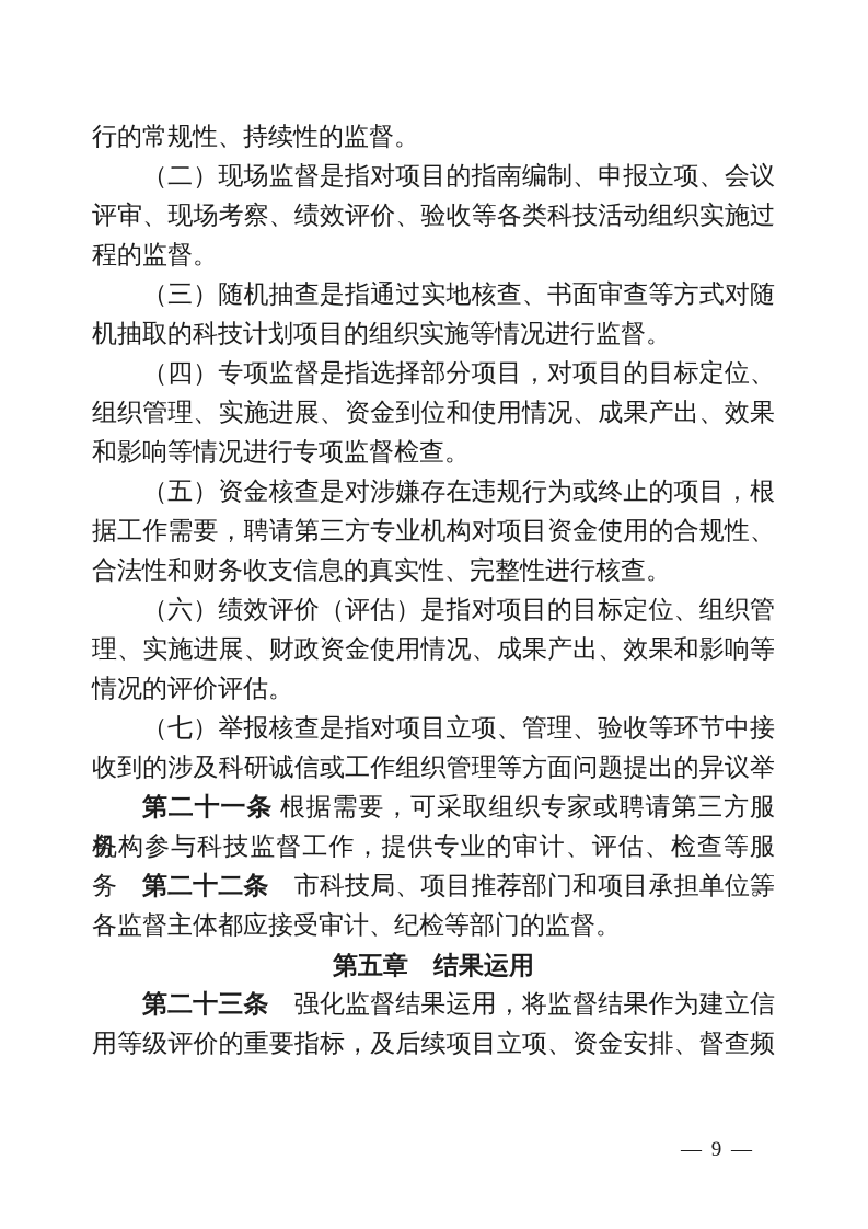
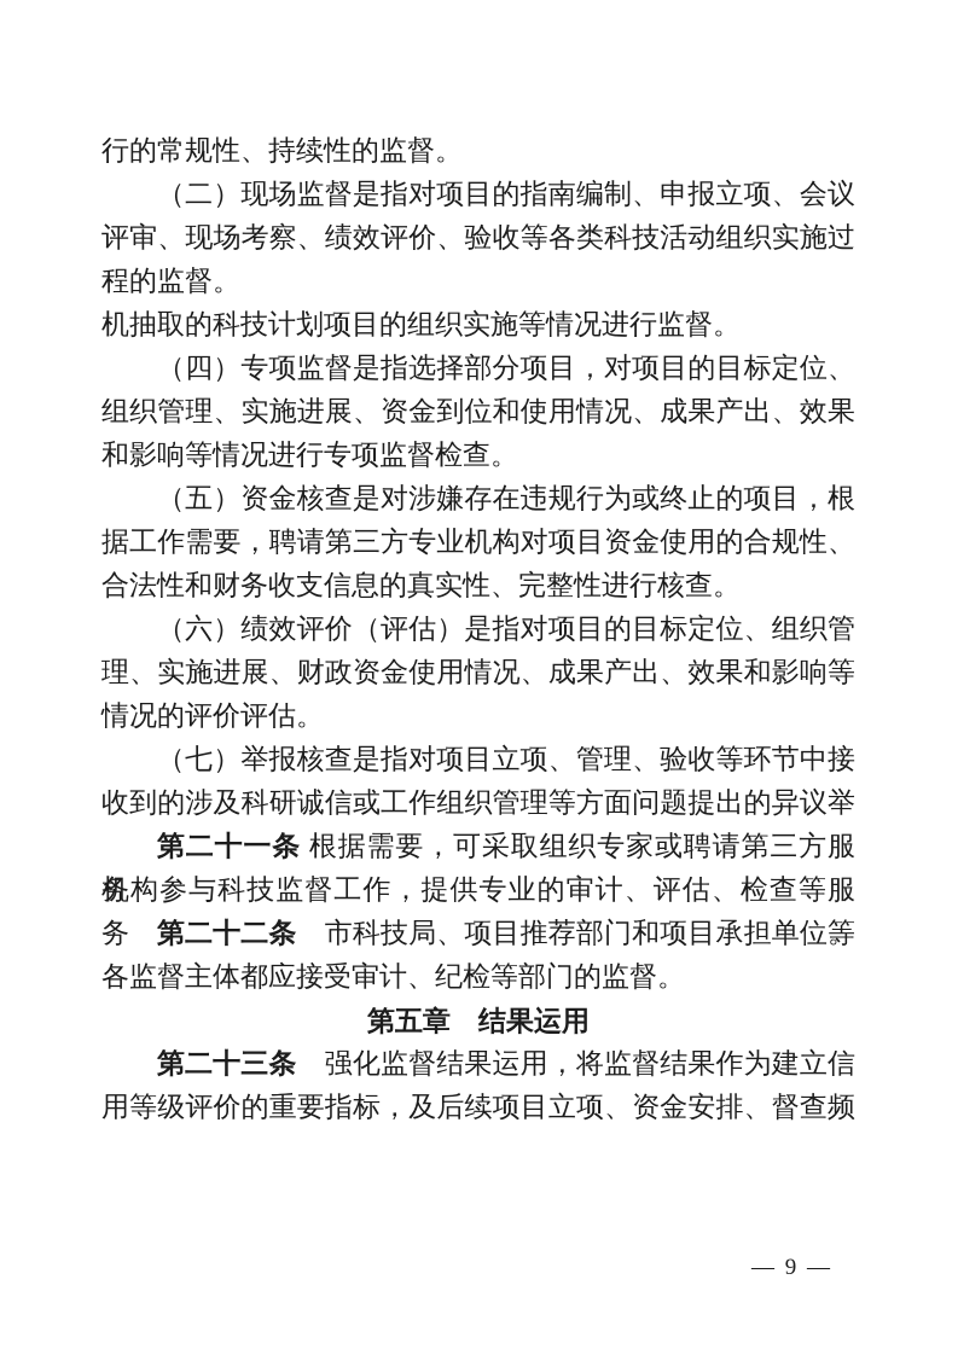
  行的常规性、持续性的监督。
  （二）现场监督是指对项目的指南编制、申报立项、会议
  评审、现场考察、绩效评价、验收等各类科技活动组织实施过
  程的监督。
- （三）随机抽查是指通过实地核查、书面审查等方式对随
  机抽取的科技计划项目的组织实施等情况进行监督。
  （四）专项监督是指选择部分项目，对项目的目标定位、
  组织管理、实施进展、资金到位和使用情况、成果产出、效果
  和影响等情况进行专项监督检查。
  （五）资金核查是对涉嫌存在违规行为或终止的项目，根
  据工作需要，聘请第三方专业机构对项目资金使用的合规性、
  合法性和财务收支信息的真实性、完整性进行核查。
  （六）绩效评价（评估）是指对项目的目标定位、组织管
  理、实施进展、财政资金使用情况、成果产出、效果和影响等
  情况的评价评估。
  （七）举报核查是指对项目立项、管理、验收等环节中接
  收到的涉及科研诚信或工作组织管理等方面问题提出的异议举
  第二十一条 根据需要，可采取组织专家或聘请第三方服务
  机构参与科技监督工作，提供专业的审计、评估、检查等服务。
  第二十二条 市科技局、项目推荐部门和项目承担单位等
  各监督主体都应接受审计、纪检等部门的监督。
  第五章 结果运用
  第二十三条 强化监督结果运用，将监督结果作为建立信
  用等级评价的重要指标，及后续项目立项、资金安排、督查频
  — 9 —
